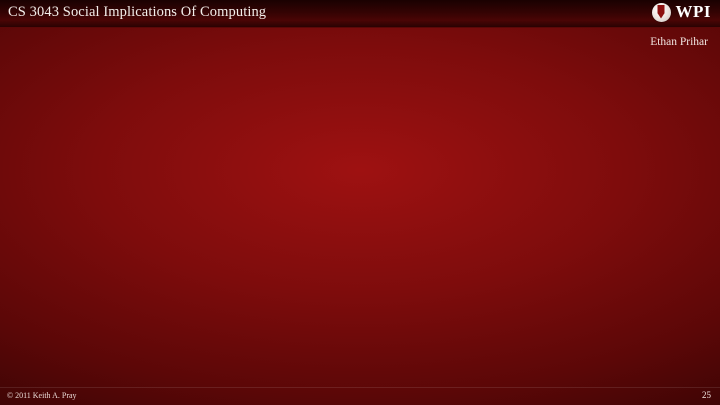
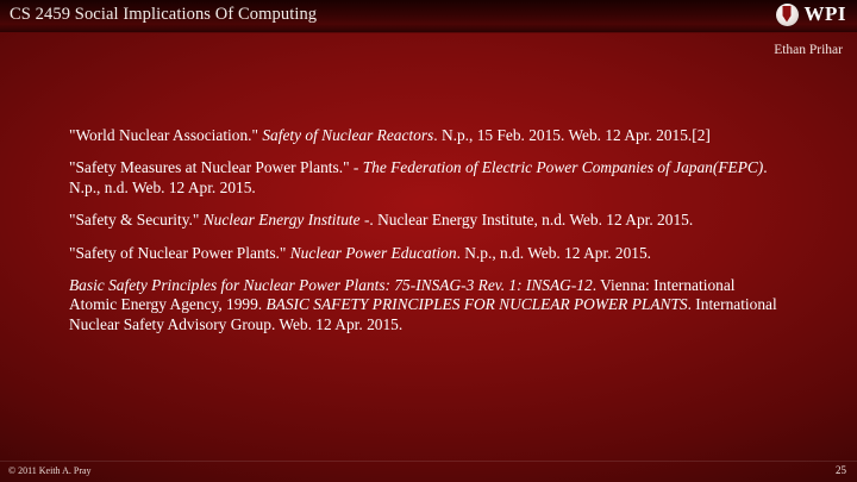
- CS 3043 Social Implications Of Computing
+ CS 2459 Social Implications Of Computing
  WPI
  Ethan Prihar
+ "World Nuclear Association." Safety of Nuclear Reactors. N.p., 15 Feb. 2015. Web. 12 Apr. 2015.[2]
+ "Safety Measures at Nuclear Power Plants." - The Federation of Electric Power Companies of Japan(FEPC). N.p., n.d. Web. 12 Apr. 2015.
+ "Safety & Security." Nuclear Energy Institute -. Nuclear Energy Institute, n.d. Web. 12 Apr. 2015.
+ "Safety of Nuclear Power Plants." Nuclear Power Education. N.p., n.d. Web. 12 Apr. 2015.
+ Basic Safety Principles for Nuclear Power Plants: 75-INSAG-3 Rev. 1: INSAG-12. Vienna: International Atomic Energy Agency, 1999. BASIC SAFETY PRINCIPLES FOR NUCLEAR POWER PLANTS. International Nuclear Safety Advisory Group. Web. 12 Apr. 2015.
  © 2011 Keith A. Pray
  25
